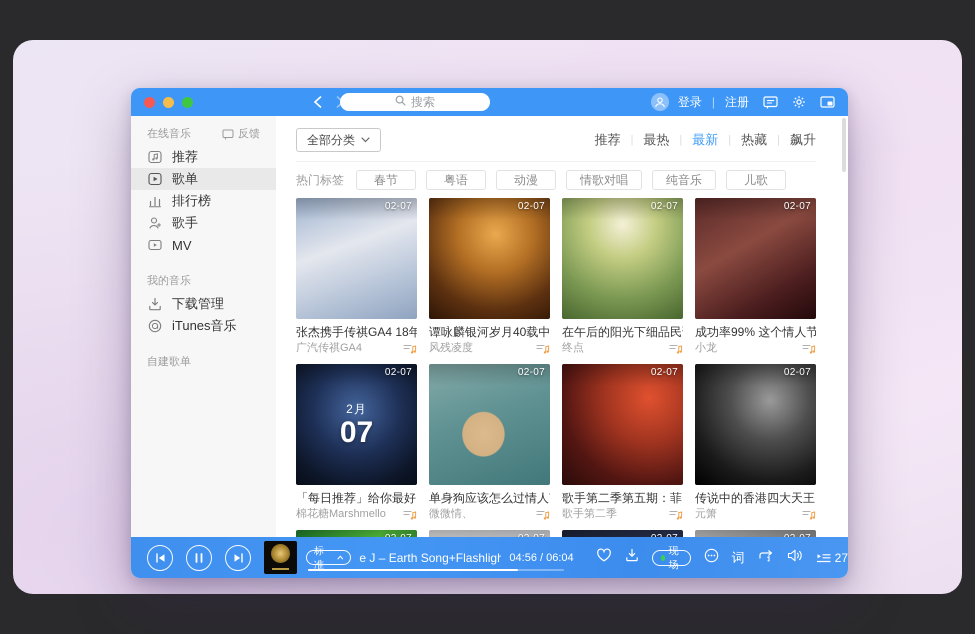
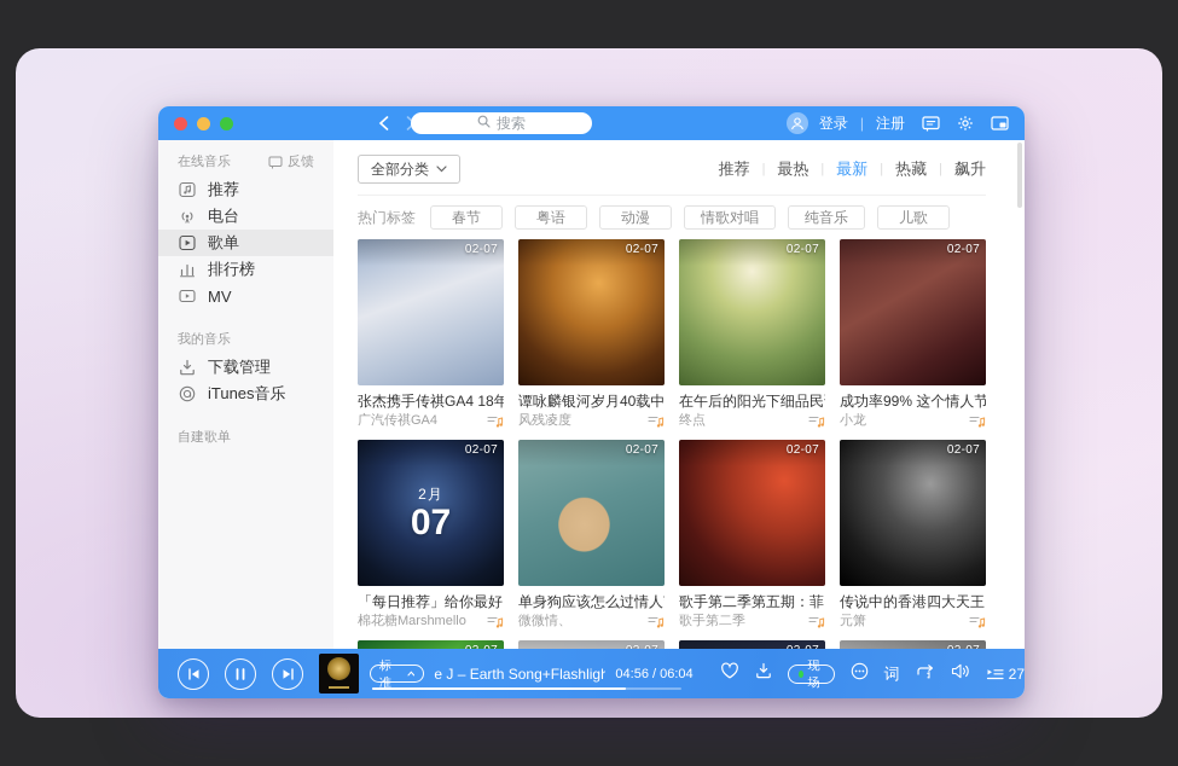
  搜索
  登录
  |
  注册
  在线音乐
  反馈
  推荐
+ 电台
  歌单
  排行榜
- 歌手
  MV
  我的音乐
  下载管理
  iTunes音乐
  自建歌单
  全部分类
  推荐
  最热
  最新
  |
  热藏
  |
  飙升
  热门标签
  春节
  粤语
  动漫
  情歌对唱
  纯音乐
  儿歌
  02-07
  张杰携手传祺GA4 18年
  广汽传祺GA4
  02-07
  谭咏麟银河岁月40载中
  风残凌度
  02-07
  在午后的阳光下细品民
  终点
  02-07
  成功率99% 这个情人节
  小龙
  2月
  07
  02-07
  「每日推荐」给你最好
  棉花糖Marshmello
  02-07
  单身狗应该怎么过情人
  微微情、
  02-07
  歌手第二季第五期：菲
  歌手第二季
  02-07
  传说中的香港四大天王
  元箫
  标准
  e J – Earth Song+Flashligh
  04:56 / 06:04
  现场
  词
  27
